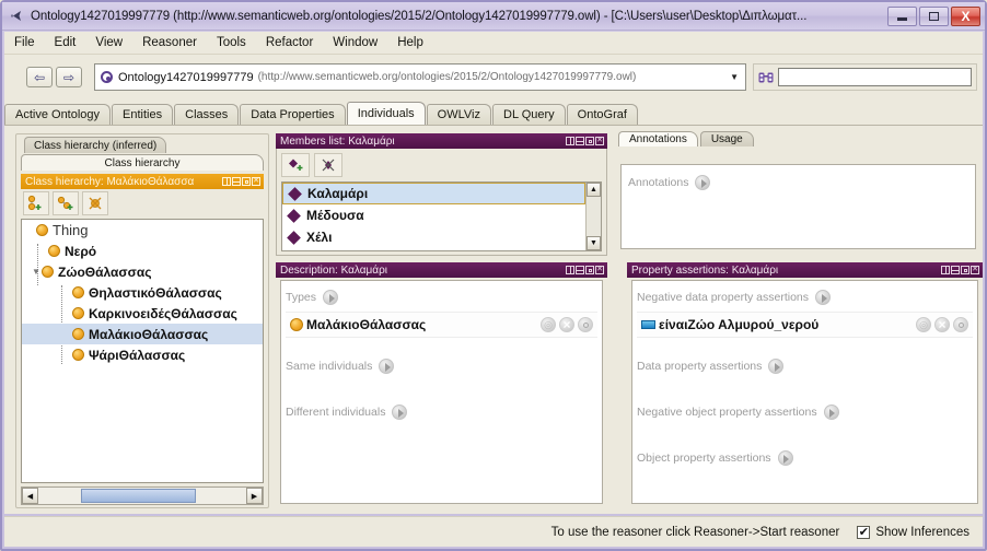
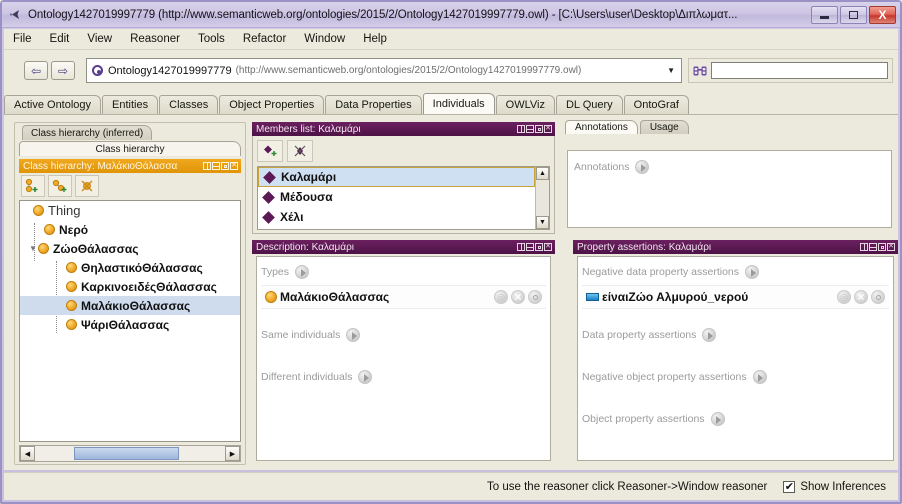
  Ontology1427019997779 (http://www.semanticweb.org/ontologies/2015/2/Ontology1427019997779.owl) - [C:\Users\user\Desktop\Διπλωματ...
  X
  File
  Edit
  View
  Reasoner
  Tools
  Refactor
  Window
  Help
  ⇦
  ⇨
  Ontology1427019997779
  (http://www.semanticweb.org/ontologies/2015/2/Ontology1427019997779.owl)
  ▼
  Active Ontology
  Entities
  Classes
+ Object Properties
  Data Properties
  Individuals
  OWLViz
  DL Query
  OntoGraf
  Class hierarchy (inferred)
  Class hierarchy
  Class hierarchy: ΜαλάκιοΘάλασσα
  Thing
  Νερό
  ▼
  ΖώοΘάλασσας
  ΘηλαστικόΘάλασσας
  ΚαρκινοειδέςΘάλασσας
  ΜαλάκιοΘάλασσας
  ΨάριΘάλασσας
  Members list: Καλαμάρι
  Καλαμάρι
  Μέδουσα
  Χέλι
  Annotations
  Usage
  Annotations
  Description: Καλαμάρι
  Types
  ΜαλάκιoΘάλασσας
  Same individuals
  Different individuals
  Property assertions: Καλαμάρι
  Negative data property assertions
  είναιΖώο Αλμυρού_νερού
  Data property assertions
  Negative object property assertions
  Object property assertions
- To use the reasoner click Reasoner->Start reasoner
+ To use the reasoner click Reasoner->Window reasoner
  Show Inferences
